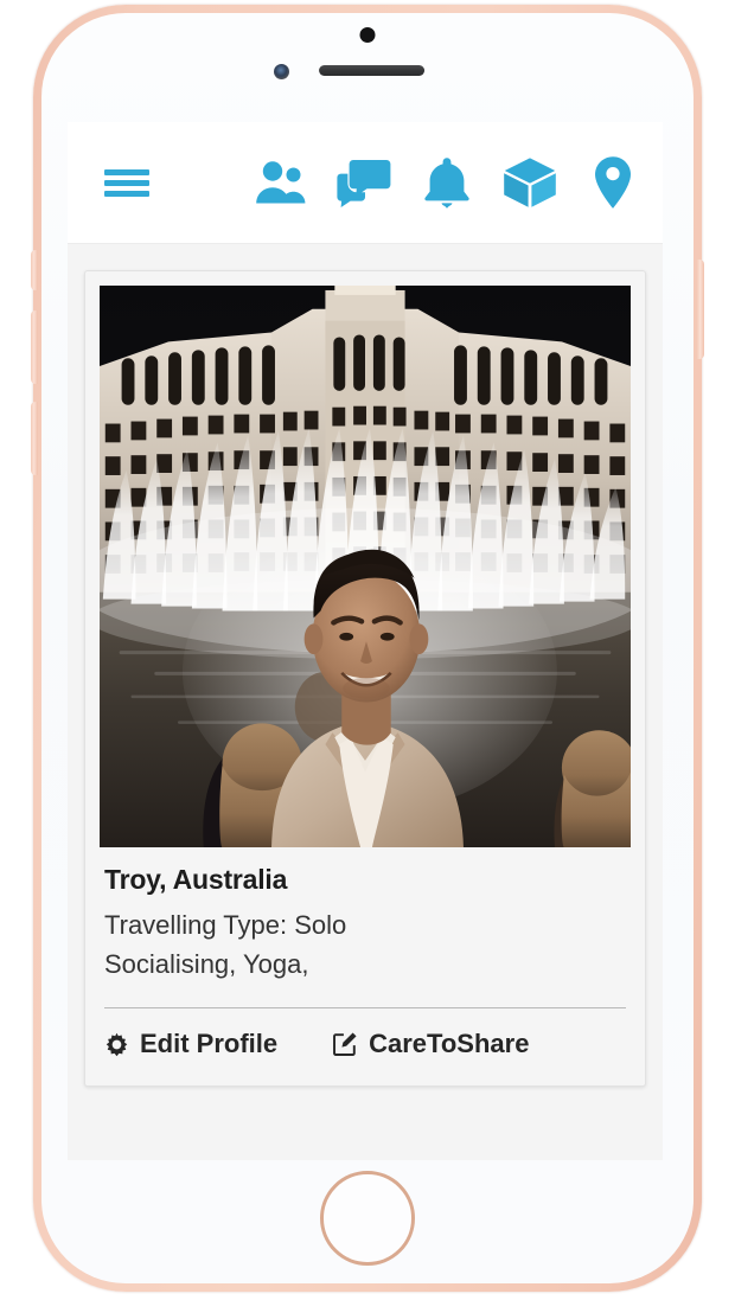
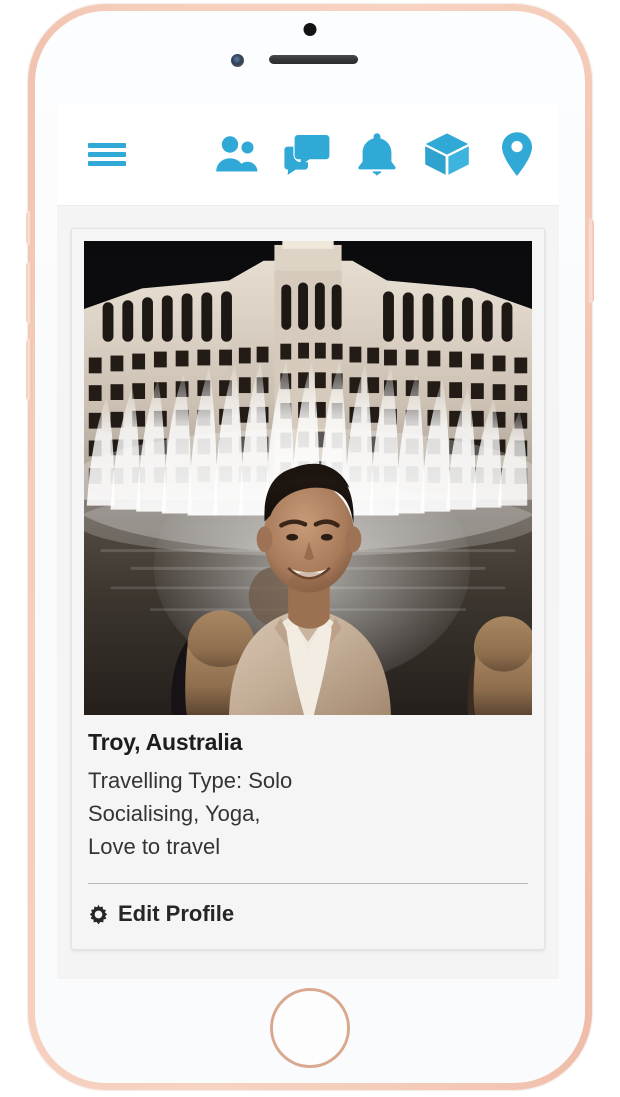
  Troy, Australia
  Travelling Type: Solo
  Socialising, Yoga,
+ Love to travel
  Edit Profile
- CareToShare
